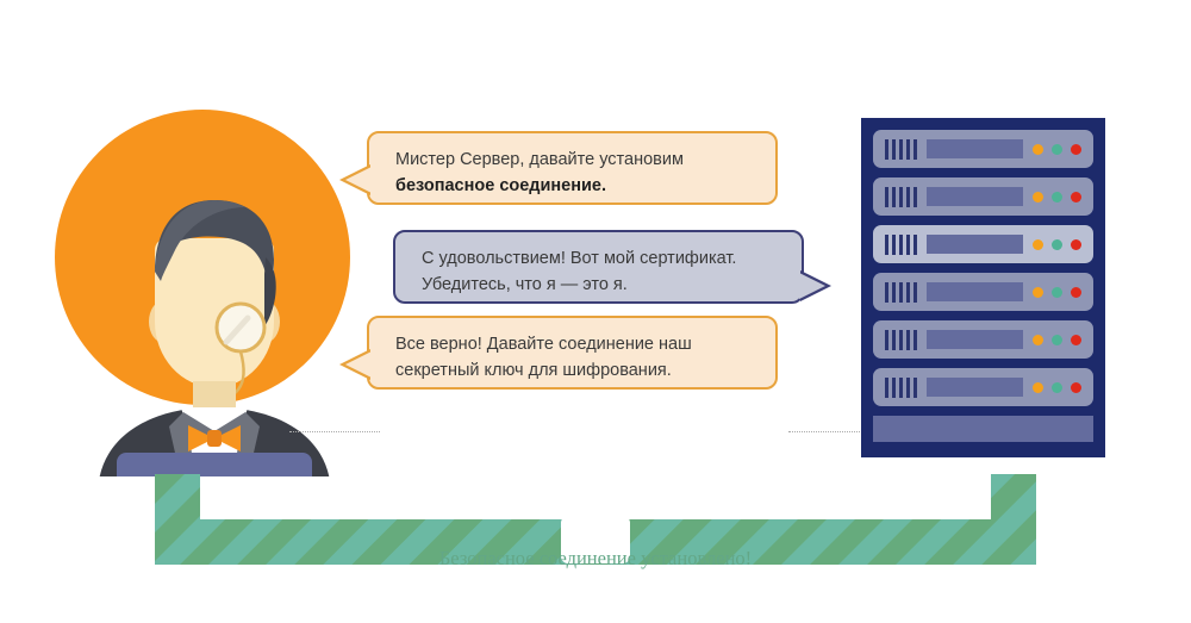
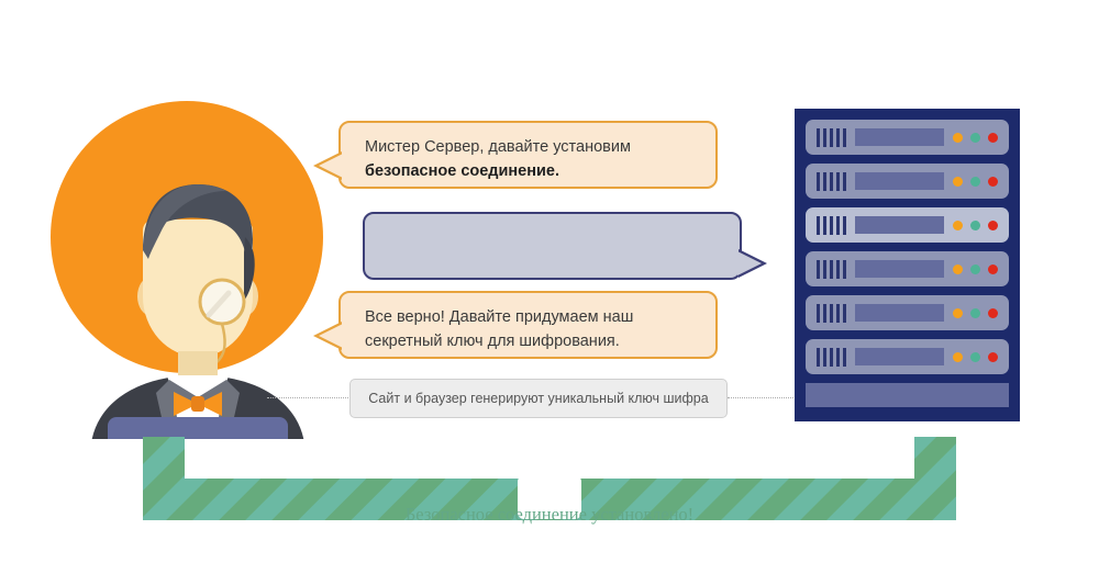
  Мистер Сервер, давайте установим
  безопасное соединение.
- С удовольствием! Вот мой сертификат.
- Убедитесь, что я — это я.
- Все верно! Давайте соединение наш
+ Все верно! Давайте придумаем наш
  секретный ключ для шифрования.
+ Сайт и браузер генерируют уникальный ключ шифра
  Безопасное соединение установлено!
